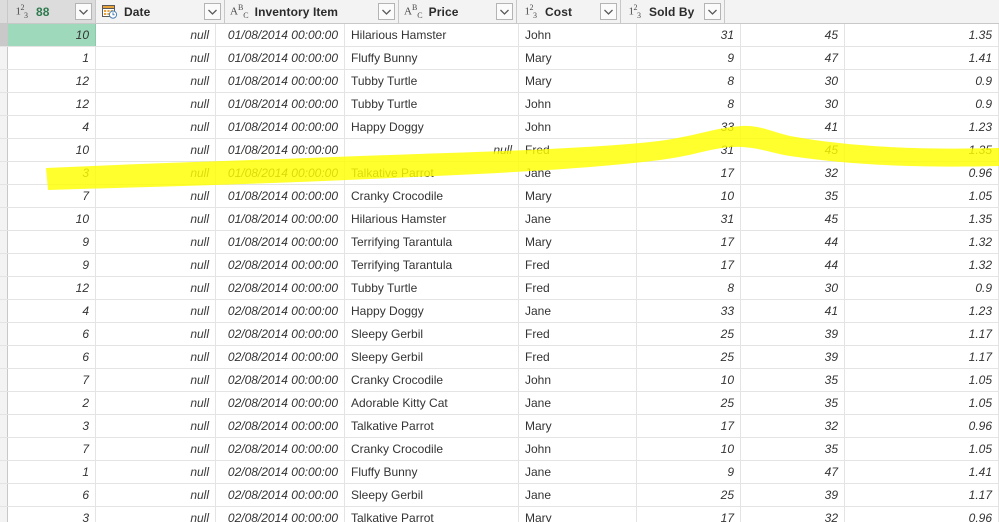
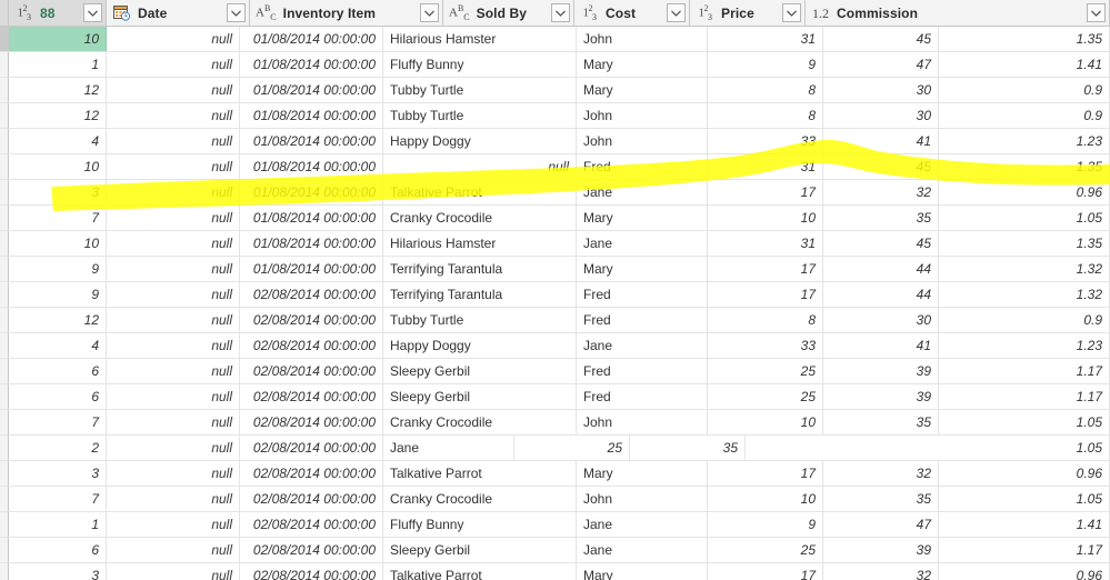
  123
  88
  Date
  ABC
  Inventory Item
  ABC
- Price
+ Sold By
  123
  Cost
  123
- Sold By
+ Price
+ 1.2
+ Commission
  10
  null
  01/08/2014 00:00:00
  Hilarious Hamster
  John
  31
  45
  1.35
  1
  null
  01/08/2014 00:00:00
  Fluffy Bunny
  Mary
  9
  47
  1.41
  12
  null
  01/08/2014 00:00:00
  Tubby Turtle
  Mary
  8
  30
  0.9
  12
  null
  01/08/2014 00:00:00
  Tubby Turtle
  John
  8
  30
  0.9
  4
  null
  01/08/2014 00:00:00
  Happy Doggy
  John
  33
  41
  1.23
  10
  null
  01/08/2014 00:00:00
  null
  Fred
  31
  45
  1.35
  3
  null
  01/08/2014 00:00:00
  Talkative Parrot
  Jane
  17
  32
  0.96
  7
  null
  01/08/2014 00:00:00
  Cranky Crocodile
  Mary
  10
  35
  1.05
  10
  null
  01/08/2014 00:00:00
  Hilarious Hamster
  Jane
  31
  45
  1.35
  9
  null
  01/08/2014 00:00:00
  Terrifying Tarantula
  Mary
  17
  44
  1.32
  9
  null
  02/08/2014 00:00:00
  Terrifying Tarantula
  Fred
  17
  44
  1.32
  12
  null
  02/08/2014 00:00:00
  Tubby Turtle
  Fred
  8
  30
  0.9
  4
  null
  02/08/2014 00:00:00
  Happy Doggy
  Jane
  33
  41
  1.23
  6
  null
  02/08/2014 00:00:00
  Sleepy Gerbil
  Fred
  25
  39
  1.17
  6
  null
  02/08/2014 00:00:00
  Sleepy Gerbil
  Fred
  25
  39
  1.17
  7
  null
  02/08/2014 00:00:00
  Cranky Crocodile
  John
  10
  35
  1.05
  2
  null
  02/08/2014 00:00:00
- Adorable Kitty Cat
  Jane
  25
  35
  1.05
  3
  null
  02/08/2014 00:00:00
  Talkative Parrot
  Mary
  17
  32
  0.96
  7
  null
  02/08/2014 00:00:00
  Cranky Crocodile
  John
  10
  35
  1.05
  1
  null
  02/08/2014 00:00:00
  Fluffy Bunny
  Jane
  9
  47
  1.41
  6
  null
  02/08/2014 00:00:00
  Sleepy Gerbil
  Jane
  25
  39
  1.17
  3
  null
  02/08/2014 00:00:00
  Talkative Parrot
  Mary
  17
  32
  0.96
